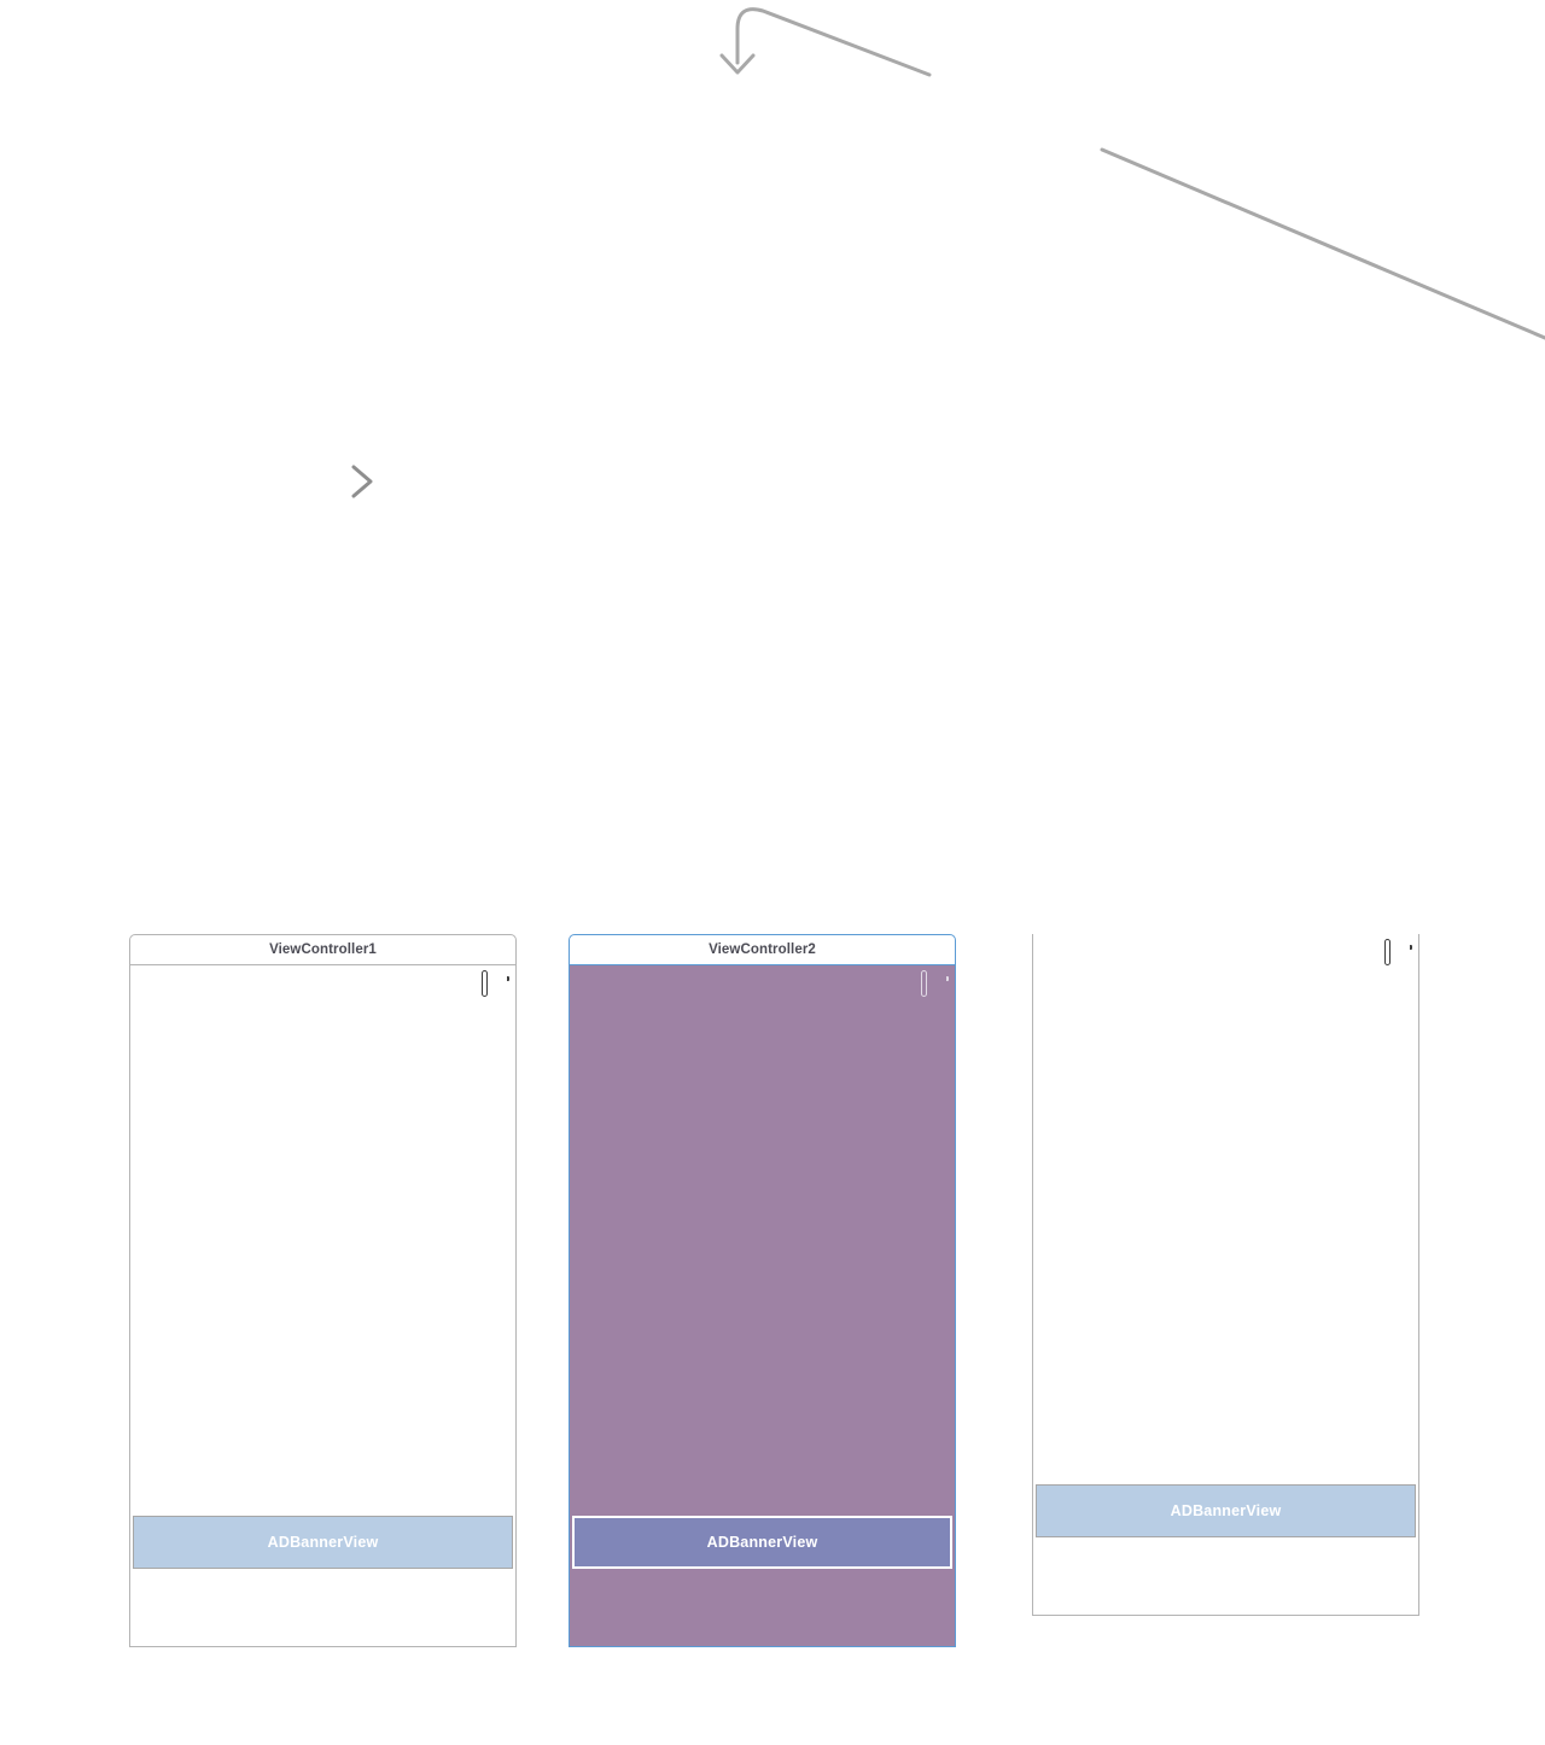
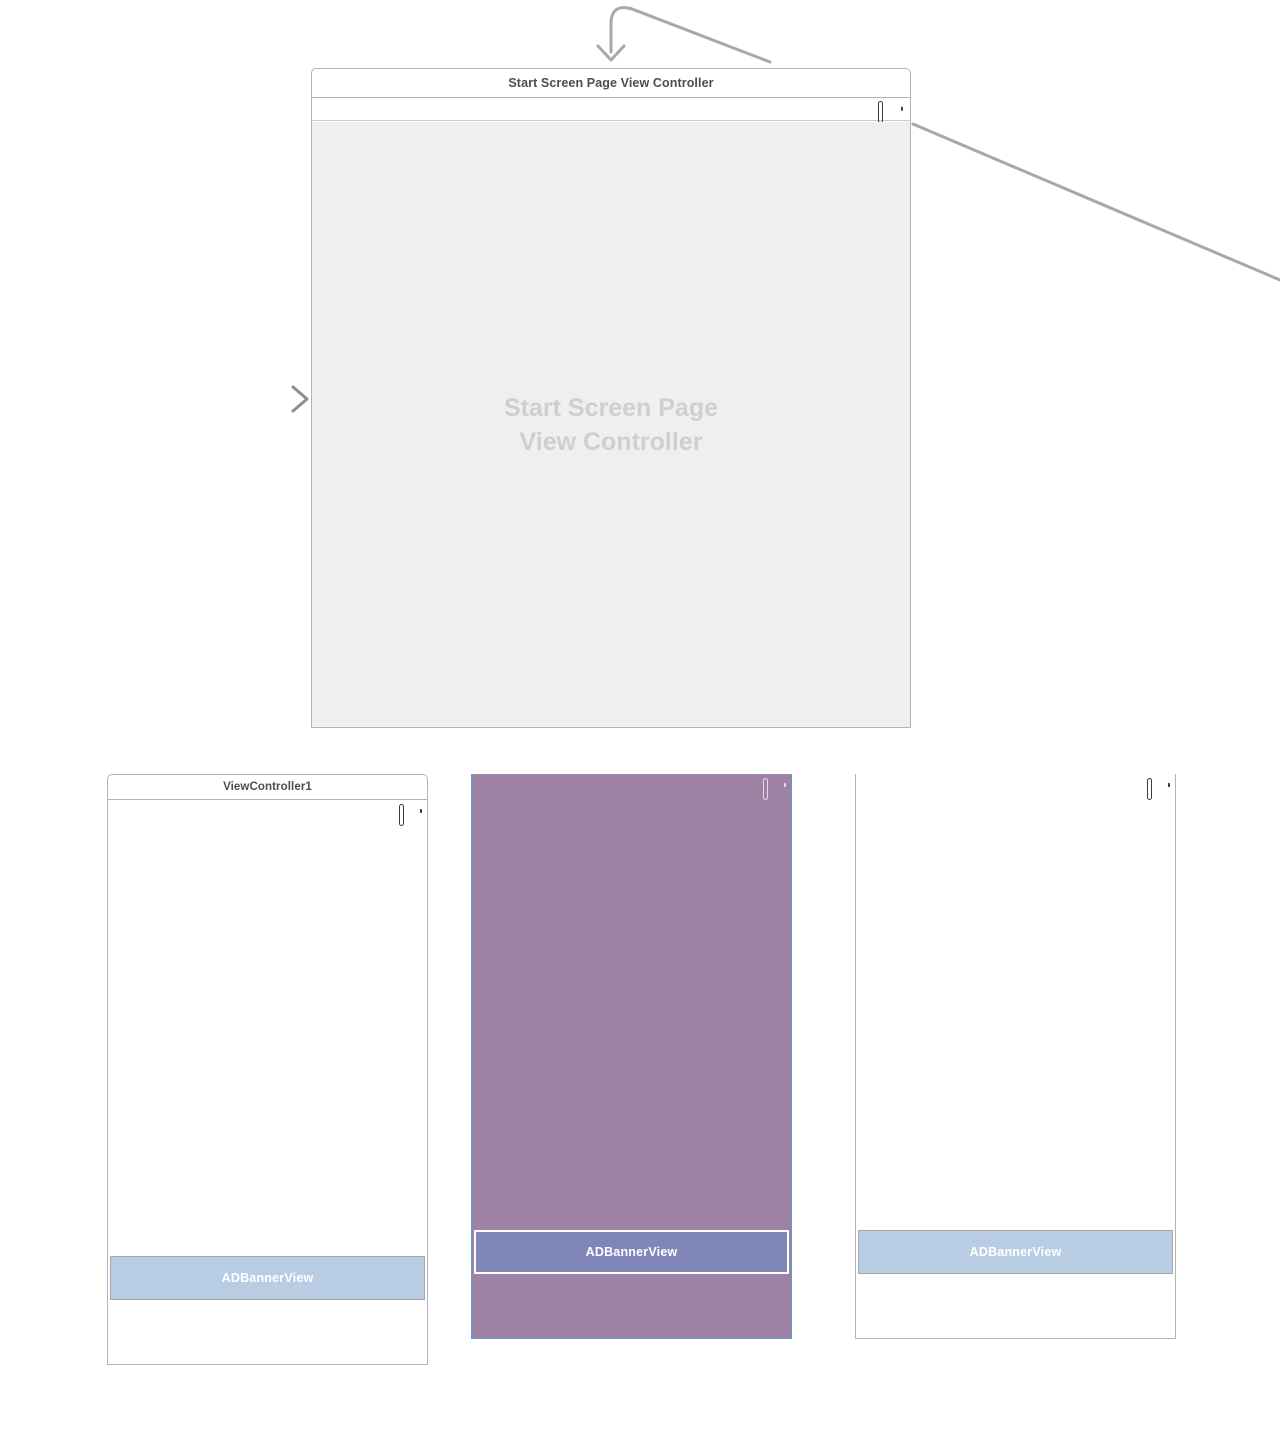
+ Start Screen Page View Controller
+ Start Screen Page
+ View Controller
  ViewController1
  ADBannerView
- ViewController2
  ADBannerView
  ADBannerView
